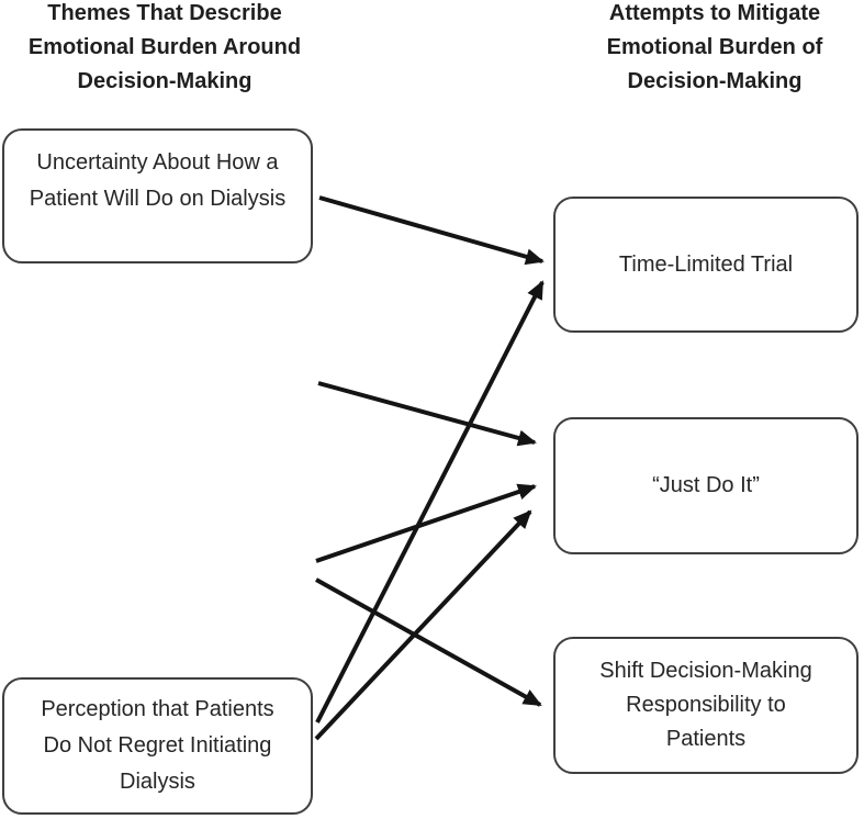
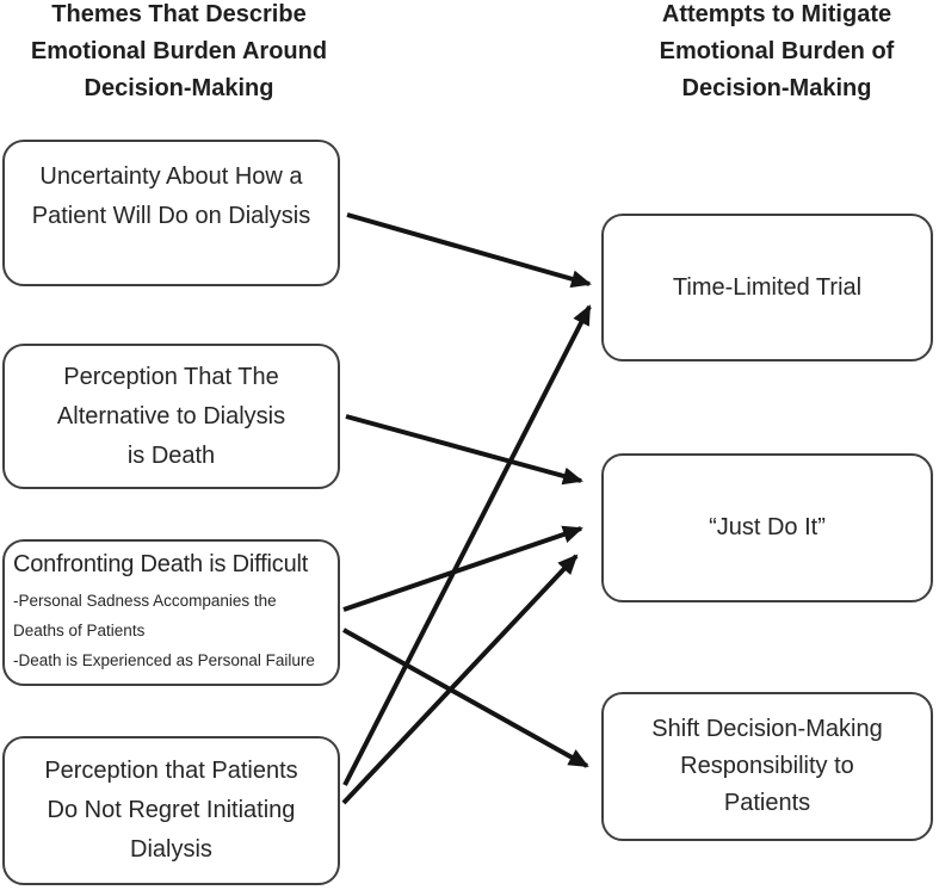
  Themes That Describe
  Emotional Burden Around
  Decision-Making
  Attempts to Mitigate
  Emotional Burden of
  Decision-Making
  Uncertainty About How a
  Patient Will Do on Dialysis
+ Perception That The
+ Alternative to Dialysis
+ is Death
+ Confronting Death is Difficult
+ -Personal Sadness Accompanies the
+ Deaths of Patients
+ -Death is Experienced as Personal Failure
  Perception that Patients
  Do Not Regret Initiating
  Dialysis
  Time-Limited Trial
  “Just Do It”
  Shift Decision-Making
  Responsibility to
  Patients
